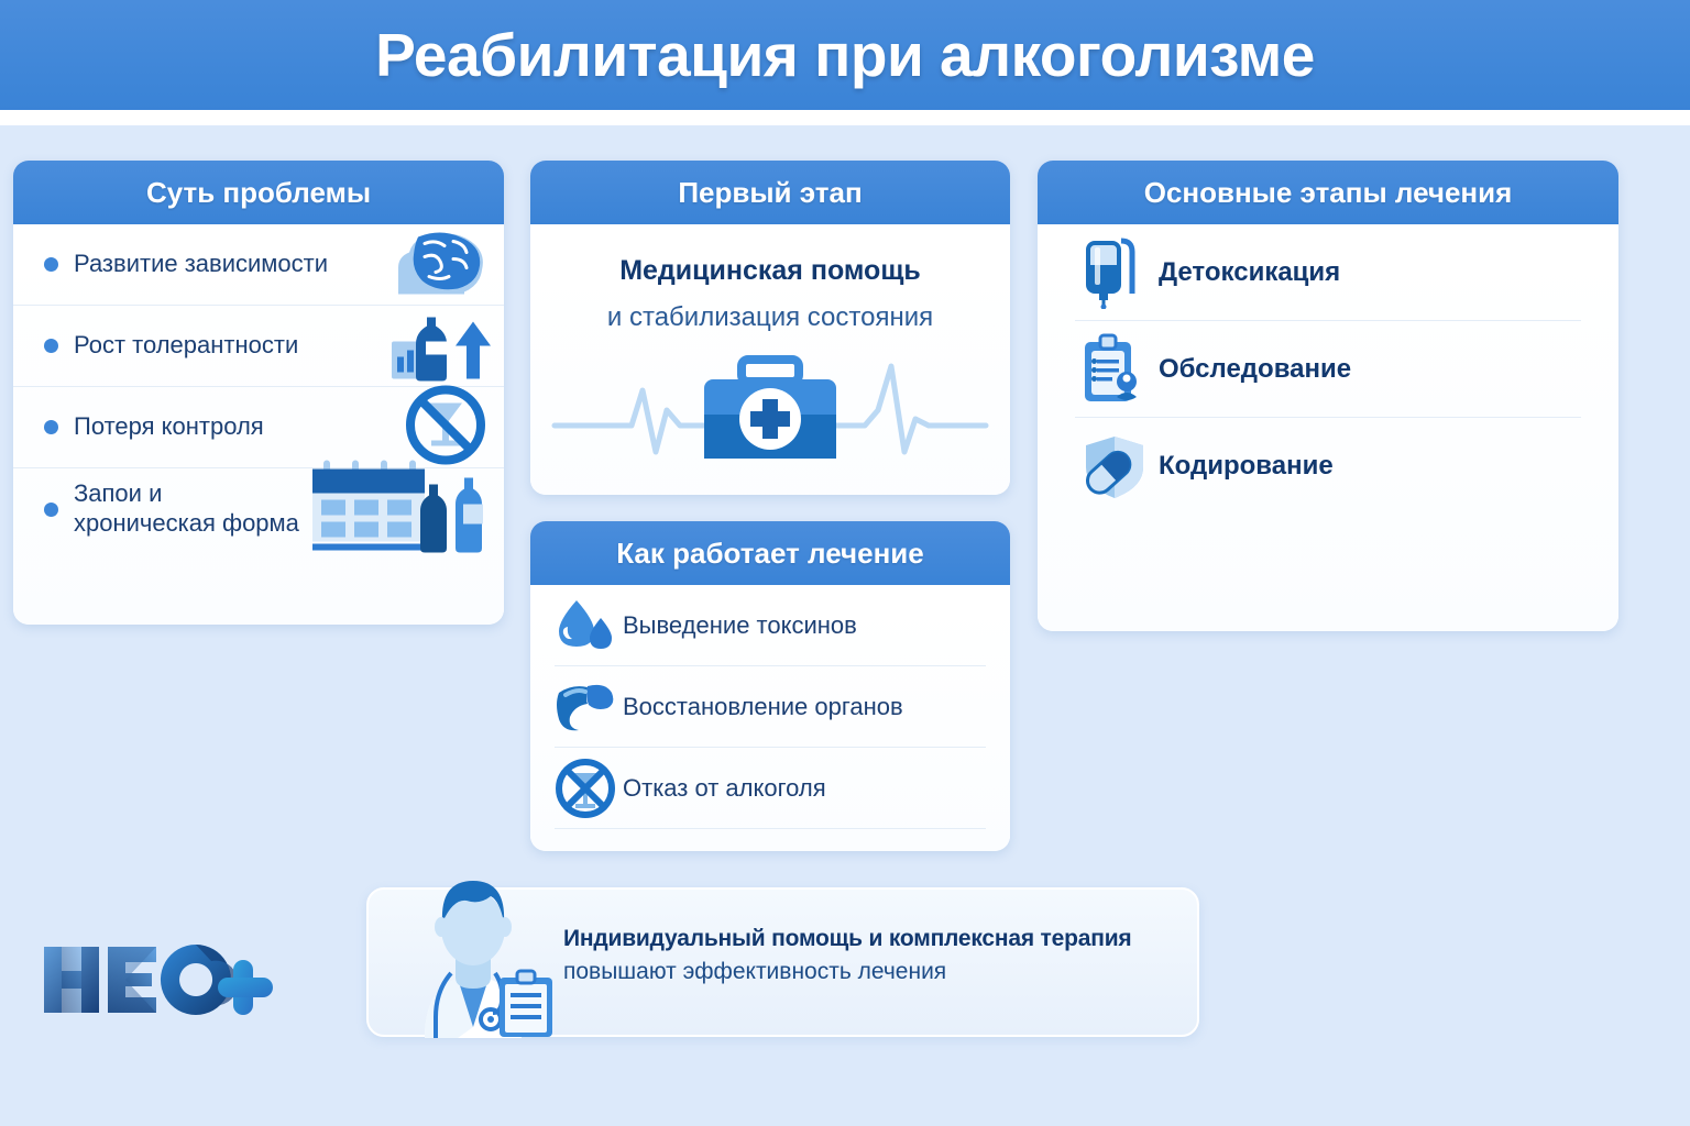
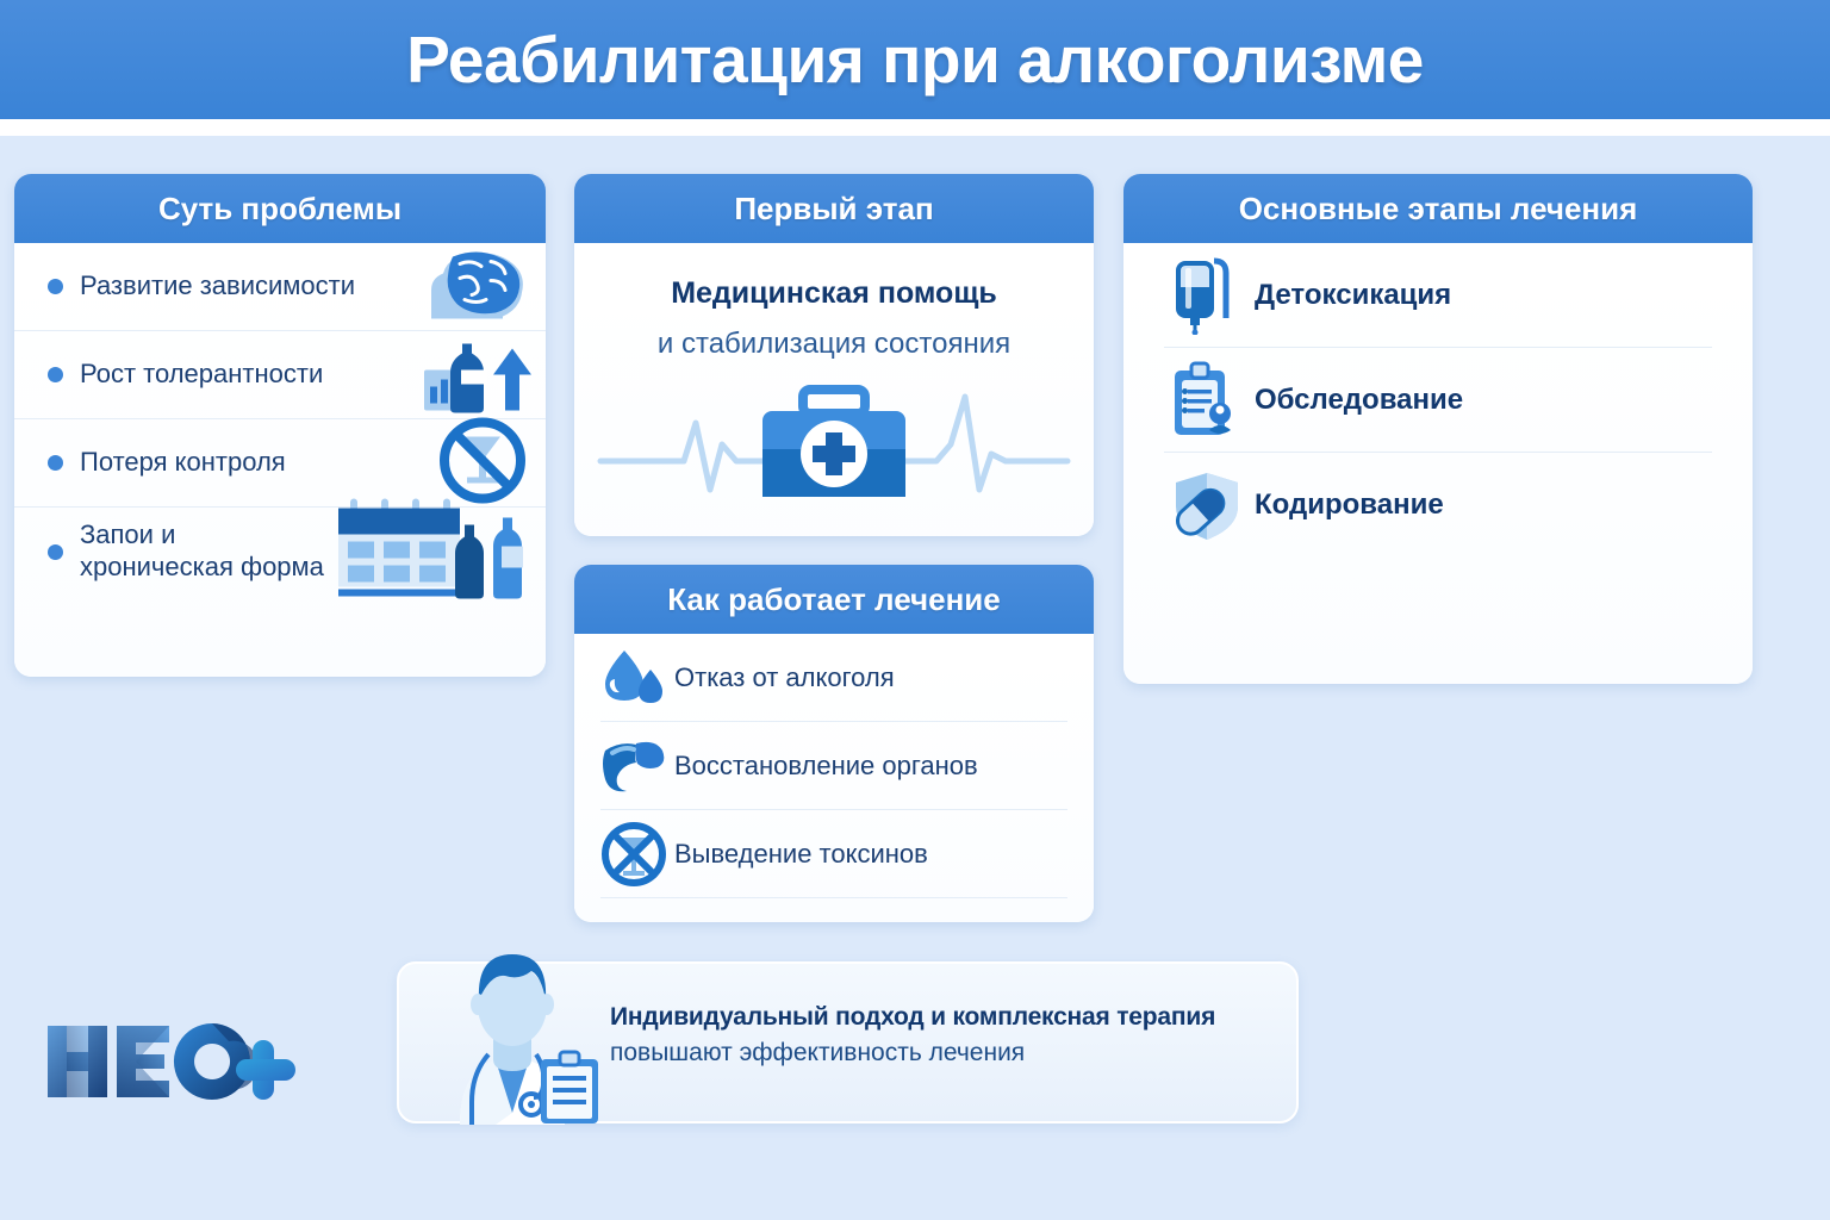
  Реабилитация при алкоголизме
  Суть проблемы
  Развитие зависимости
  Рост толерантности
  Потеря контроля
  Запои и
  хроническая форма
  Первый этап
  Медицинская помощь
  и стабилизация состояния
  Как работает лечение
- Выведение токсинов
+ Отказ от алкоголя
  Восстановление органов
- Отказ от алкоголя
+ Выведение токсинов
  Основные этапы лечения
  Детоксикация
  Обследование
  Кодирование
- Индивидуальный помощь и комплексная терапия
+ Индивидуальный подход и комплексная терапия
  повышают эффективность лечения
